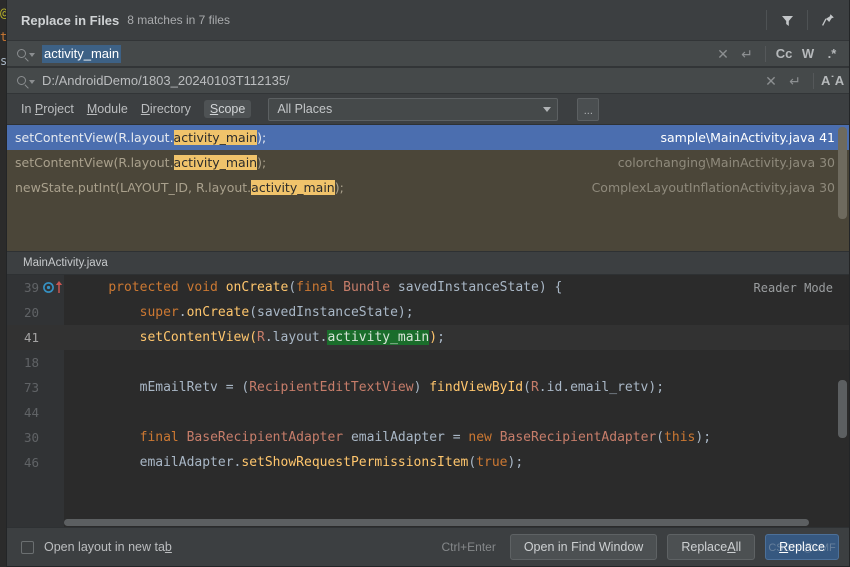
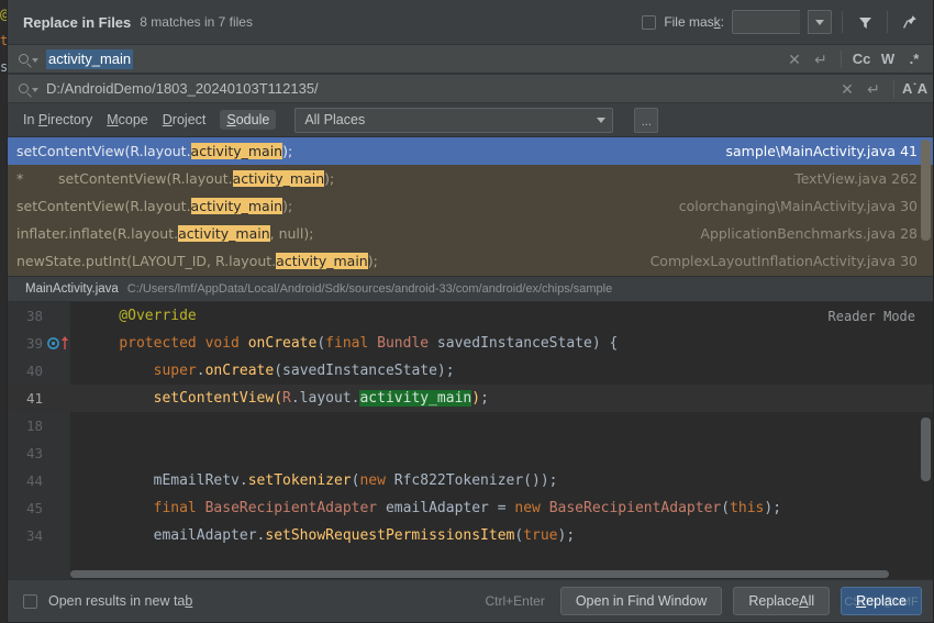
  @
  t
  s
  Replace in Files
  8 matches in 7 files
+ File mask:
  activity_main
  ✕
  ↵
  Cc
  W
  .*
  D:/AndroidDemo/1803_20240103T112135/
  ✕
  ↵
  A˙A
- In Project
+ In Pirectory
- Module
+ Mcope
- Directory
+ Droject
- Scope
+ Sodule
  All Places
  ...
  setContentView(R.layout.activity_main);
  sample\MainActivity.java 41
+ * setContentView(R.layout.activity_main);
+ TextView.java 262
  setContentView(R.layout.activity_main);
  colorchanging\MainActivity.java 30
+ inflater.inflate(R.layout.activity_main, null);
+ ApplicationBenchmarks.java 28
  newState.putInt(LAYOUT_ID, R.layout.activity_main);
  ComplexLayoutInflationActivity.java 30
  MainActivity.java
+ C:/Users/lmf/AppData/Local/Android/Sdk/sources/android-33/com/android/ex/chips/sample
+ 38
+ @Override
  39
  protected void onCreate(final Bundle savedInstanceState) {
- 20
+ 40
  super.onCreate(savedInstanceState);
  41
  setContentView(R.layout.activity_main);
  18
- 73
+ 43
- mEmailRetv = (RecipientEditTextView) findViewById(R.id.email_retv);
  44
+ mEmailRetv.setTokenizer(new Rfc822Tokenizer());
- 30
+ 45
  final BaseRecipientAdapter emailAdapter = new BaseRecipientAdapter(this);
- 46
+ 34
  emailAdapter.setShowRequestPermissionsItem(true);
  Reader Mode
- Open layout in new tab
+ Open results in new tab
  Ctrl+Enter
  Open in Find Window
  Replace
  A
  ll
  Replace
  CSDN @LMF
